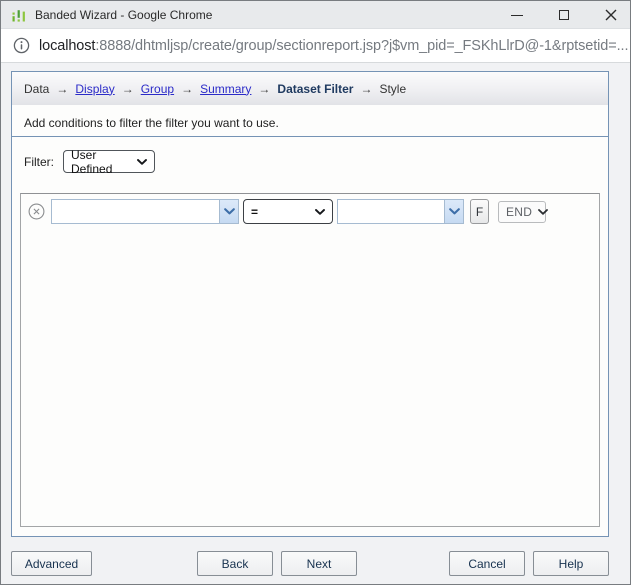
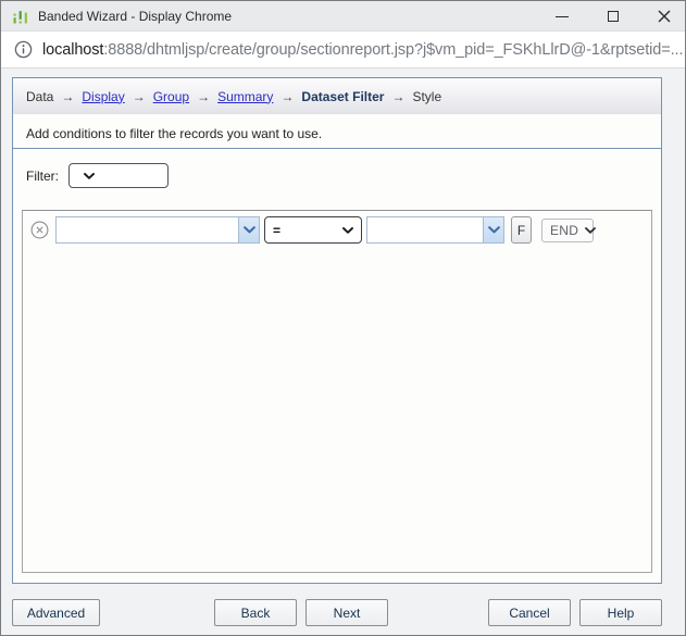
- Banded Wizard - Google Chrome
+ Banded Wizard - Display Chrome
  localhost:8888/dhtmljsp/create/group/sectionreport.jsp?j$vm_pid=_FSKhLlrD@-1&rptsetid=...
  Data
  →
  Display
  →
  Group
  →
  Summary
  →
  Dataset Filter
  →
  Style
- Add conditions to filter the filter you want to use.
+ Add conditions to filter the records you want to use.
  Filter:
- User Defined
  =
  F
  END
  Advanced
  Back
  Next
  Cancel
  Help
